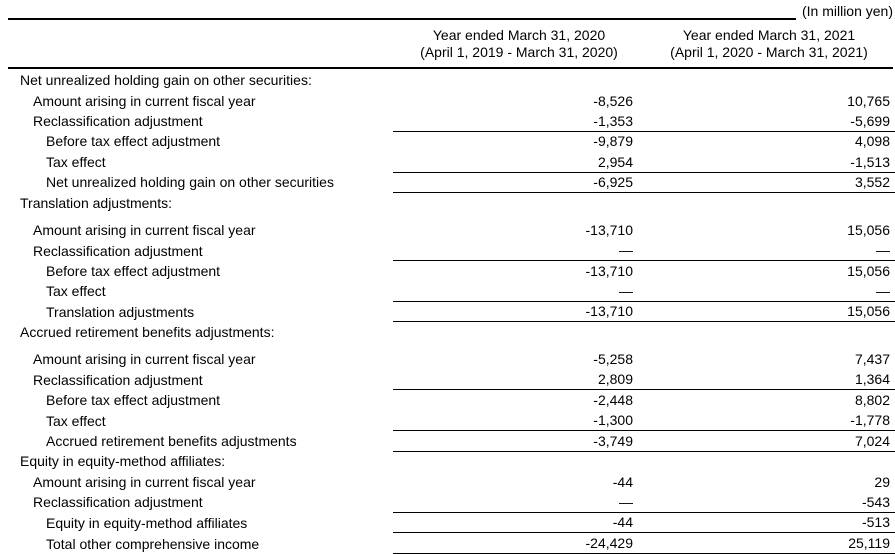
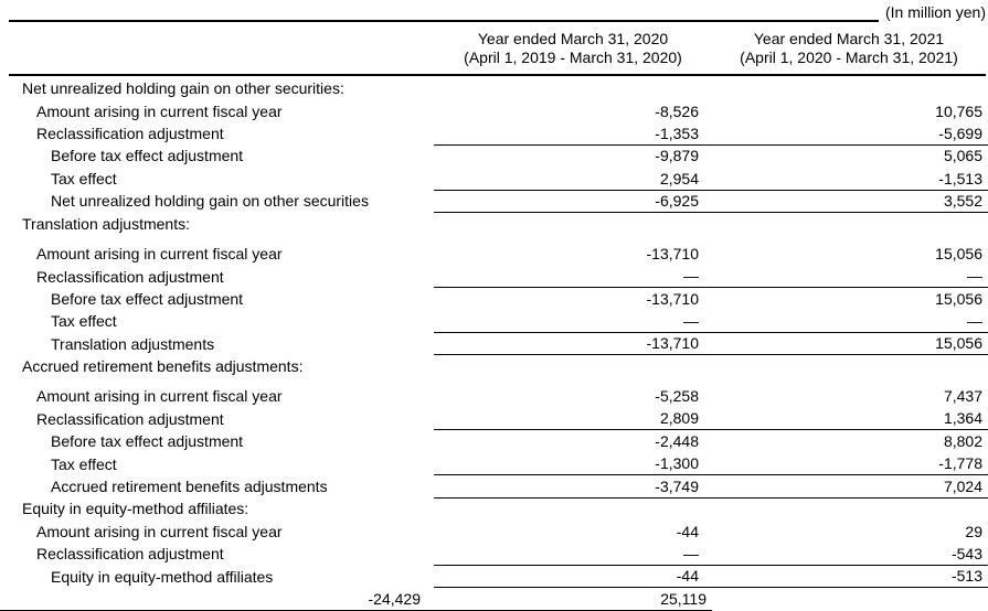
  (In million yen)
  Year ended March 31, 2020
  (April 1, 2019 - March 31, 2020)
  Year ended March 31, 2021
  (April 1, 2020 - March 31, 2021)
  Net unrealized holding gain on other securities:
  Amount arising in current fiscal year
  -8,526
  10,765
  Reclassification adjustment
  -1,353
  -5,699
  Before tax effect adjustment
  -9,879
- 4,098
+ 5,065
  Tax effect
  2,954
  -1,513
  Net unrealized holding gain on other securities
  -6,925
  3,552
  Translation adjustments:
  Amount arising in current fiscal year
  -13,710
  15,056
  Reclassification adjustment
  —
  —
  Before tax effect adjustment
  -13,710
  15,056
  Tax effect
  —
  —
  Translation adjustments
  -13,710
  15,056
  Accrued retirement benefits adjustments:
  Amount arising in current fiscal year
  -5,258
  7,437
  Reclassification adjustment
  2,809
  1,364
  Before tax effect adjustment
  -2,448
  8,802
  Tax effect
  -1,300
  -1,778
  Accrued retirement benefits adjustments
  -3,749
  7,024
  Equity in equity-method affiliates:
  Amount arising in current fiscal year
  -44
  29
  Reclassification adjustment
  —
  -543
  Equity in equity-method affiliates
  -44
  -513
- Total other comprehensive income
  -24,429
  25,119
